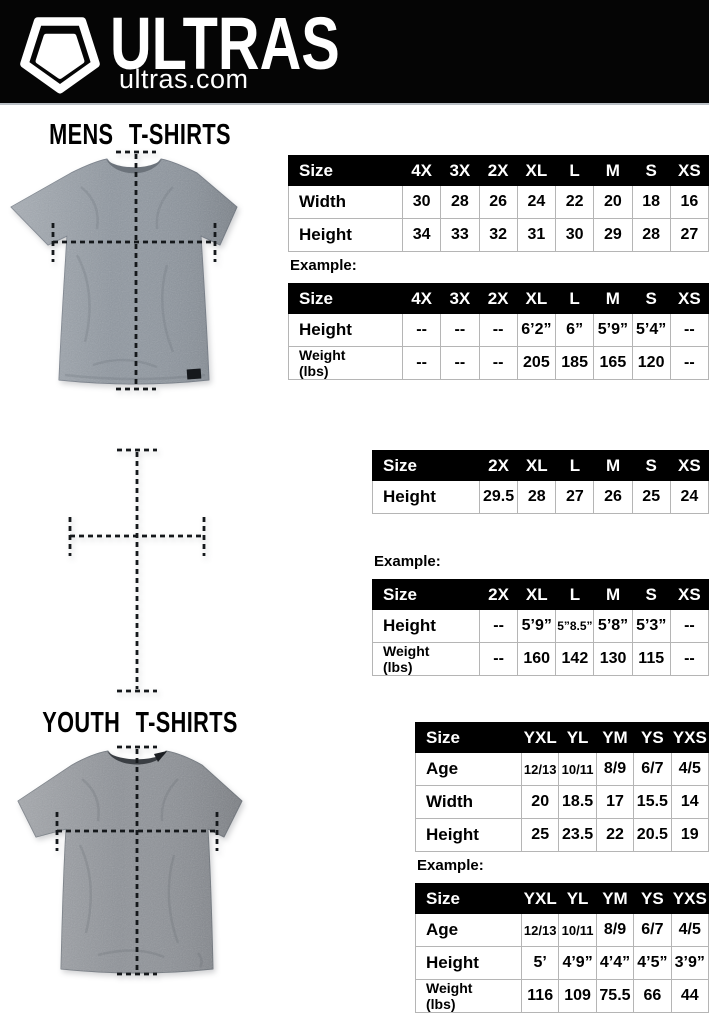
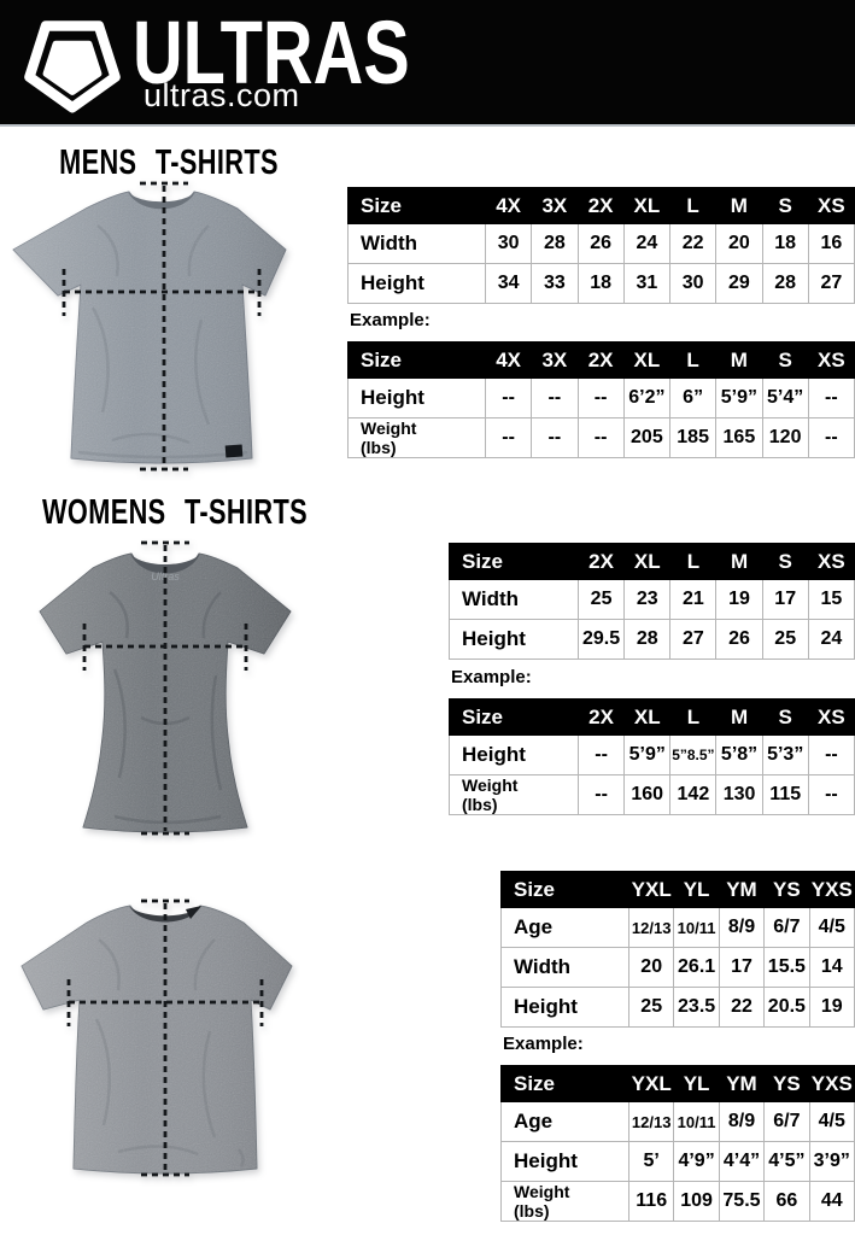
  ULTRAS
  ultras.com
  MENS T-SHIRTS
  Size	4X	3X	2X	XL	L	M	S	XS
  Width	30	28	26	24	22	20	18	16
- Height	34	33	32	31	30	29	28	27
+ Height	34	33	18	31	30	29	28	27
  Example:
  Size	4X	3X	2X	XL	L	M	S	XS
  Height	--	--	--	6’2”	6”	5’9”	5’4”	--
  Weight(lbs)	--	--	--	205	185	165	120	--
+ WOMENS T-SHIRTS
+ Ultras
  Size	2X	XL	L	M	S	XS
+ Width	25	23	21	19	17	15
  Height	29.5	28	27	26	25	24
  Example:
  Size	2X	XL	L	M	S	XS
  Height	--	5’9”	5”8.5”	5’8”	5’3”	--
  Weight(lbs)	--	160	142	130	115	--
- YOUTH T-SHIRTS
  Size	YXL	YL	YM	YS	YXS
  Age	12/13	10/11	8/9	6/7	4/5
- Width	20	18.5	17	15.5	14
+ Width	20	26.1	17	15.5	14
  Height	25	23.5	22	20.5	19
  Example:
  Size	YXL	YL	YM	YS	YXS
  Age	12/13	10/11	8/9	6/7	4/5
  Height	5’	4’9”	4’4”	4’5”	3’9”
  Weight(lbs)	116	109	75.5	66	44
